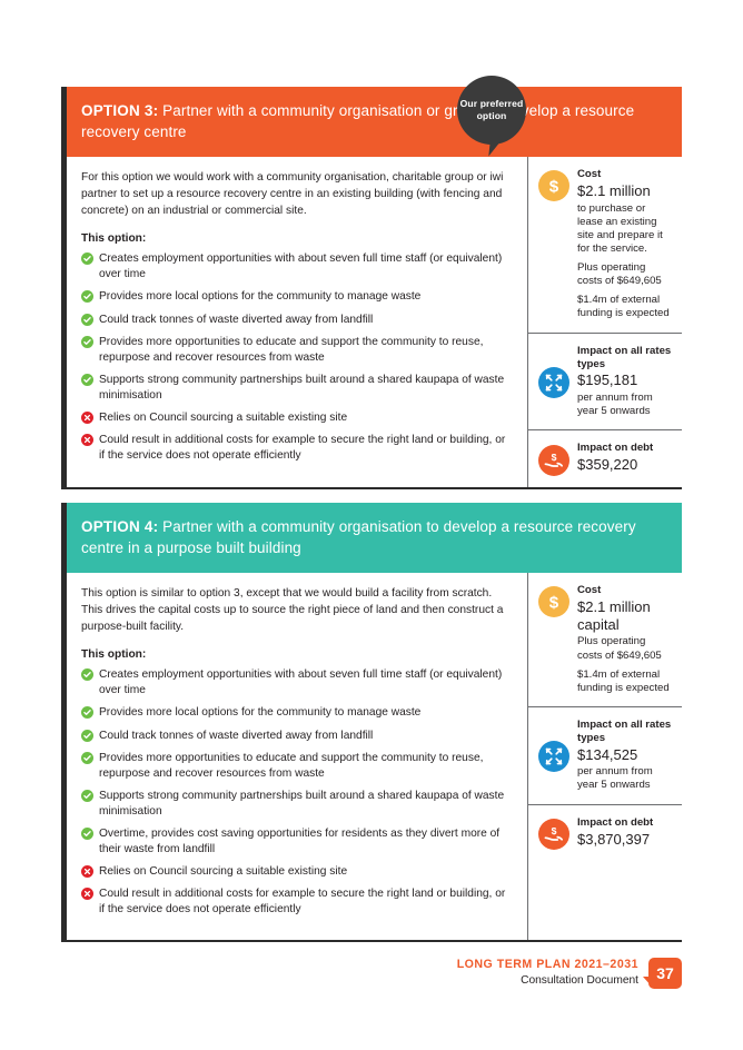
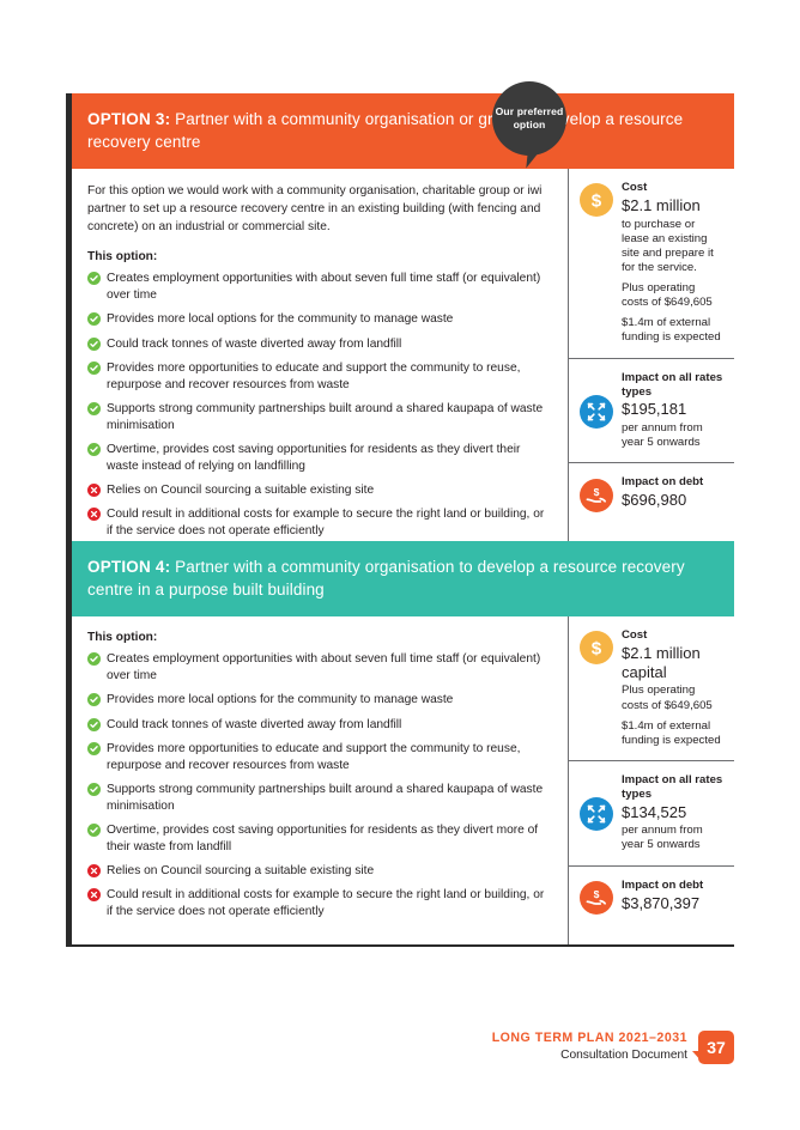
  OPTION 3: Partner with a community organisation or grelop a resource recovery centre
  Our preferred option
  For this option we would work with a community organisation, charitable group or iwi partner to set up a resource recovery centre in an existing building (with fencing and concrete) on an industrial or commercial site.
  This option:
  Creates employment opportunities with about seven full time staff (or equivalent) over time
  Provides more local options for the community to manage waste
  Could track tonnes of waste diverted away from landfill
  Provides more opportunities to educate and support the community to reuse, repurpose and recover resources from waste
  Supports strong community partnerships built around a shared kaupapa of waste minimisation
+ Overtime, provides cost saving opportunities for residents as they divert their waste instead of relying on landfilling
  Relies on Council sourcing a suitable existing site
  Could result in additional costs for example to secure the right land or building, or if the service does not operate efficiently
  $
  Cost
  $2.1 million
  to purchase or lease an existing site and prepare it for the service.
  Plus operating costs of $649,605
  $1.4m of external funding is expected
  Impact on all rates types
  $195,181
  per annum from year 5 onwards
  $
  Impact on debt
- $359,220
+ $696,980
  OPTION 4: Partner with a community organisation to develop a resource recovery centre in a purpose built building
- This option is similar to option 3, except that we would build a facility from scratch. This drives the capital costs up to source the right piece of land and then construct a purpose-built facility.
  This option:
  Creates employment opportunities with about seven full time staff (or equivalent) over time
  Provides more local options for the community to manage waste
  Could track tonnes of waste diverted away from landfill
  Provides more opportunities to educate and support the community to reuse, repurpose and recover resources from waste
  Supports strong community partnerships built around a shared kaupapa of waste minimisation
  Overtime, provides cost saving opportunities for residents as they divert more of their waste from landfill
  Relies on Council sourcing a suitable existing site
  Could result in additional costs for example to secure the right land or building, or if the service does not operate efficiently
  $
  Cost
  $2.1 million capital
  Plus operating costs of $649,605
  $1.4m of external funding is expected
  Impact on all rates types
  $134,525
  per annum from year 5 onwards
  $
  Impact on debt
  $3,870,397
  LONG TERM PLAN 2021–2031
  Consultation Document
  37
